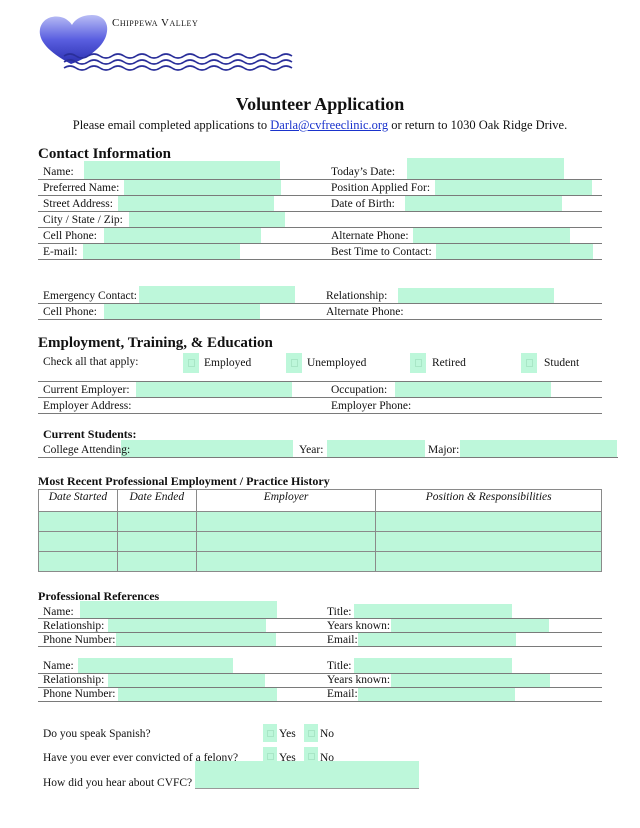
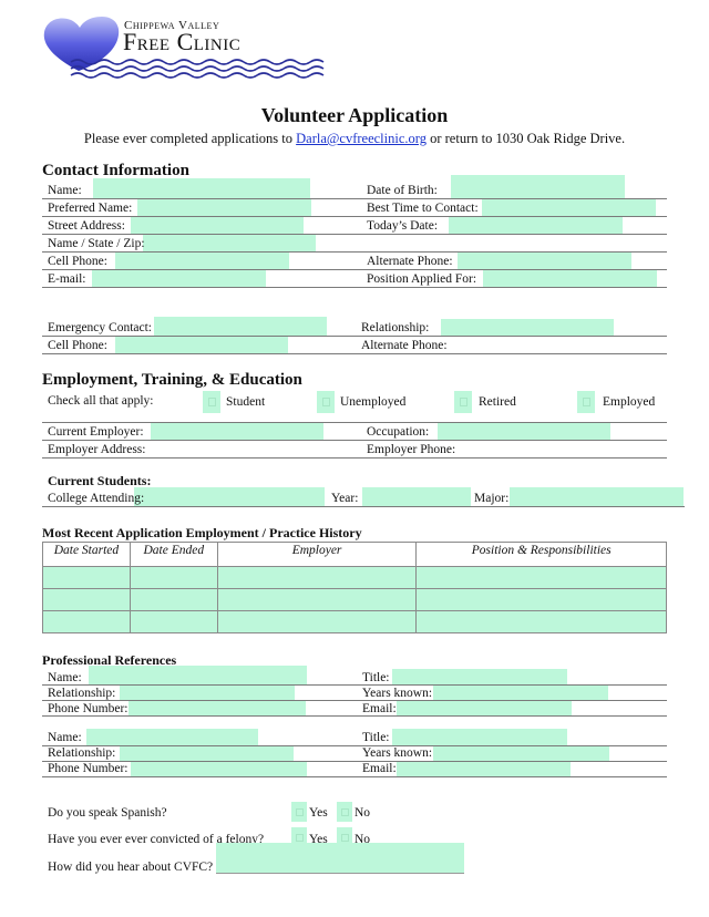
  Chippewa Valley
+ Free Clinic
  Volunteer Application
- Please email completed applications to Darla@cvfreeclinic.org or return to 1030 Oak Ridge Drive.
+ Please ever completed applications to Darla@cvfreeclinic.org or return to 1030 Oak Ridge Drive.
  Contact Information
  Name:
  Preferred Name:
  Street Address:
- City / State / Zip:
+ Name / State / Zip:
  Cell Phone:
  E-mail:
- Today’s Date:
+ Date of Birth:
- Position Applied For:
+ Best Time to Contact:
- Date of Birth:
+ Today’s Date:
  Alternate Phone:
- Best Time to Contact:
+ Position Applied For:
  Emergency Contact:
  Relationship:
  Cell Phone:
  Alternate Phone:
  Employment, Training, & Education
  Check all that apply:
- Employed
+ Student
  Unemployed
  Retired
- Student
+ Employed
  Current Employer:
  Occupation:
  Employer Address:
  Employer Phone:
  Current Students:
  College Attending:
  Year:
  Major:
- Most Recent Professional Employment / Practice History
+ Most Recent Application Employment / Practice History
  Date Started	Date Ended	Employer	Position & Responsibilities
  Professional References
  Name:
  Title:
  Relationship:
  Years known:
  Phone Number:
  Email:
  Name:
  Title:
  Relationship:
  Years known:
  Phone Number:
  Email:
  Do you speak Spanish?
  Yes
  No
  Have you ever ever convicted of a felony?
  Yes
  No
  How did you hear about CVFC?
